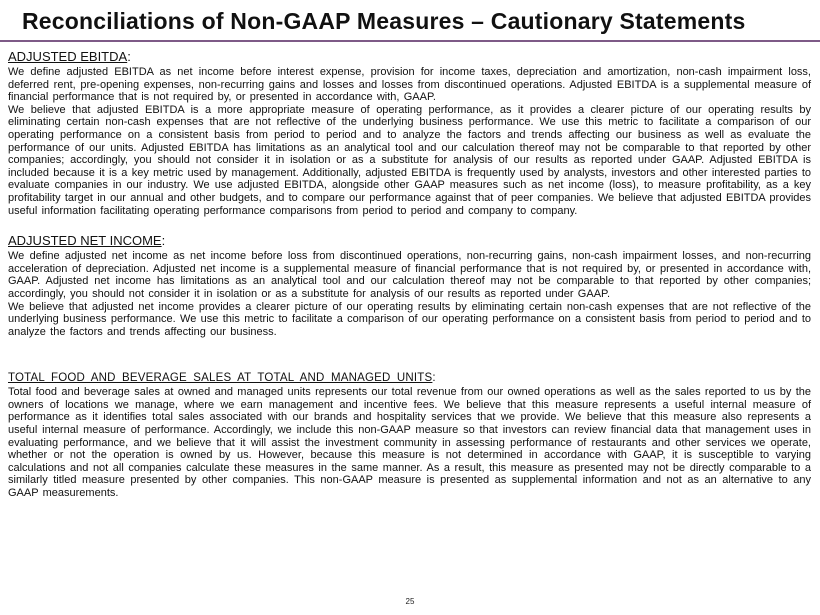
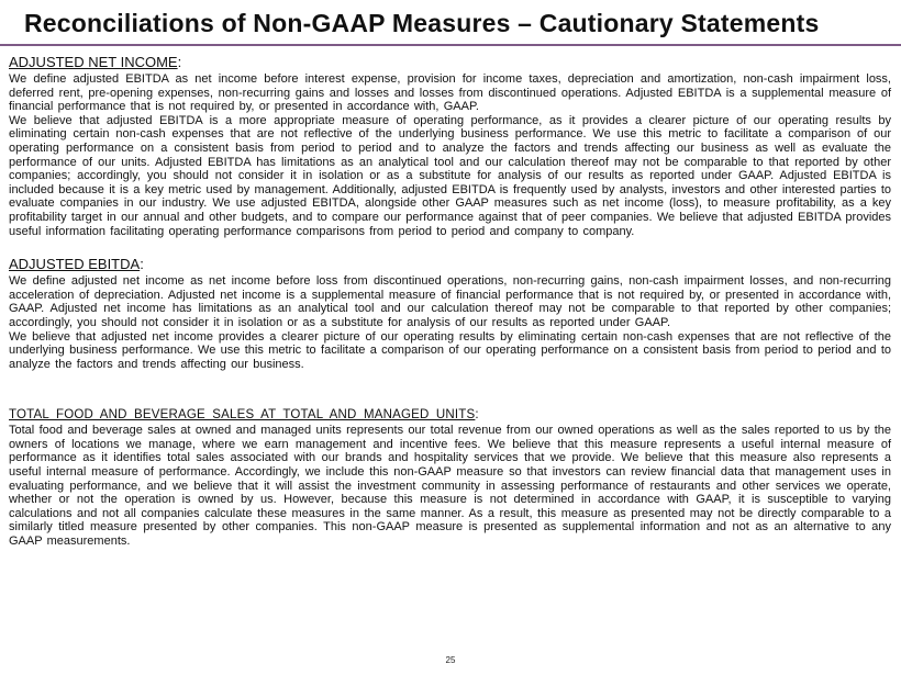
  Reconciliations of Non-GAAP Measures – Cautionary Statements
- ADJUSTED EBITDA:
+ ADJUSTED NET INCOME:
  We define adjusted EBITDA as net income before interest expense, provision for income taxes, depreciation and amortization, non-cash impairment loss, deferred rent, pre-opening expenses, non-recurring gains and losses and losses from discontinued operations. Adjusted EBITDA is a supplemental measure of financial performance that is not required by, or presented in accordance with, GAAP.
  We believe that adjusted EBITDA is a more appropriate measure of operating performance, as it provides a clearer picture of our operating results by eliminating certain non-cash expenses that are not reflective of the underlying business performance. We use this metric to facilitate a comparison of our operating performance on a consistent basis from period to period and to analyze the factors and trends affecting our business as well as evaluate the performance of our units. Adjusted EBITDA has limitations as an analytical tool and our calculation thereof may not be comparable to that reported by other companies; accordingly, you should not consider it in isolation or as a substitute for analysis of our results as reported under GAAP. Adjusted EBITDA is included because it is a key metric used by management. Additionally, adjusted EBITDA is frequently used by analysts, investors and other interested parties to evaluate companies in our industry. We use adjusted EBITDA, alongside other GAAP measures such as net income (loss), to measure profitability, as a key profitability target in our annual and other budgets, and to compare our performance against that of peer companies. We believe that adjusted EBITDA provides useful information facilitating operating performance comparisons from period to period and company to company.
- ADJUSTED NET INCOME:
+ ADJUSTED EBITDA:
  We define adjusted net income as net income before loss from discontinued operations, non-recurring gains, non-cash impairment losses, and non-recurring acceleration of depreciation. Adjusted net income is a supplemental measure of financial performance that is not required by, or presented in accordance with, GAAP. Adjusted net income has limitations as an analytical tool and our calculation thereof may not be comparable to that reported by other companies; accordingly, you should not consider it in isolation or as a substitute for analysis of our results as reported under GAAP.
  We believe that adjusted net income provides a clearer picture of our operating results by eliminating certain non-cash expenses that are not reflective of the underlying business performance. We use this metric to facilitate a comparison of our operating performance on a consistent basis from period to period and to analyze the factors and trends affecting our business.
  TOTAL FOOD AND BEVERAGE SALES AT TOTAL AND MANAGED UNITS:
  Total food and beverage sales at owned and managed units represents our total revenue from our owned operations as well as the sales reported to us by the owners of locations we manage, where we earn management and incentive fees. We believe that this measure represents a useful internal measure of performance as it identifies total sales associated with our brands and hospitality services that we provide. We believe that this measure also represents a useful internal measure of performance. Accordingly, we include this non-GAAP measure so that investors can review financial data that management uses in evaluating performance, and we believe that it will assist the investment community in assessing performance of restaurants and other services we operate, whether or not the operation is owned by us. However, because this measure is not determined in accordance with GAAP, it is susceptible to varying calculations and not all companies calculate these measures in the same manner. As a result, this measure as presented may not be directly comparable to a similarly titled measure presented by other companies. This non-GAAP measure is presented as supplemental information and not as an alternative to any GAAP measurements.
  25
